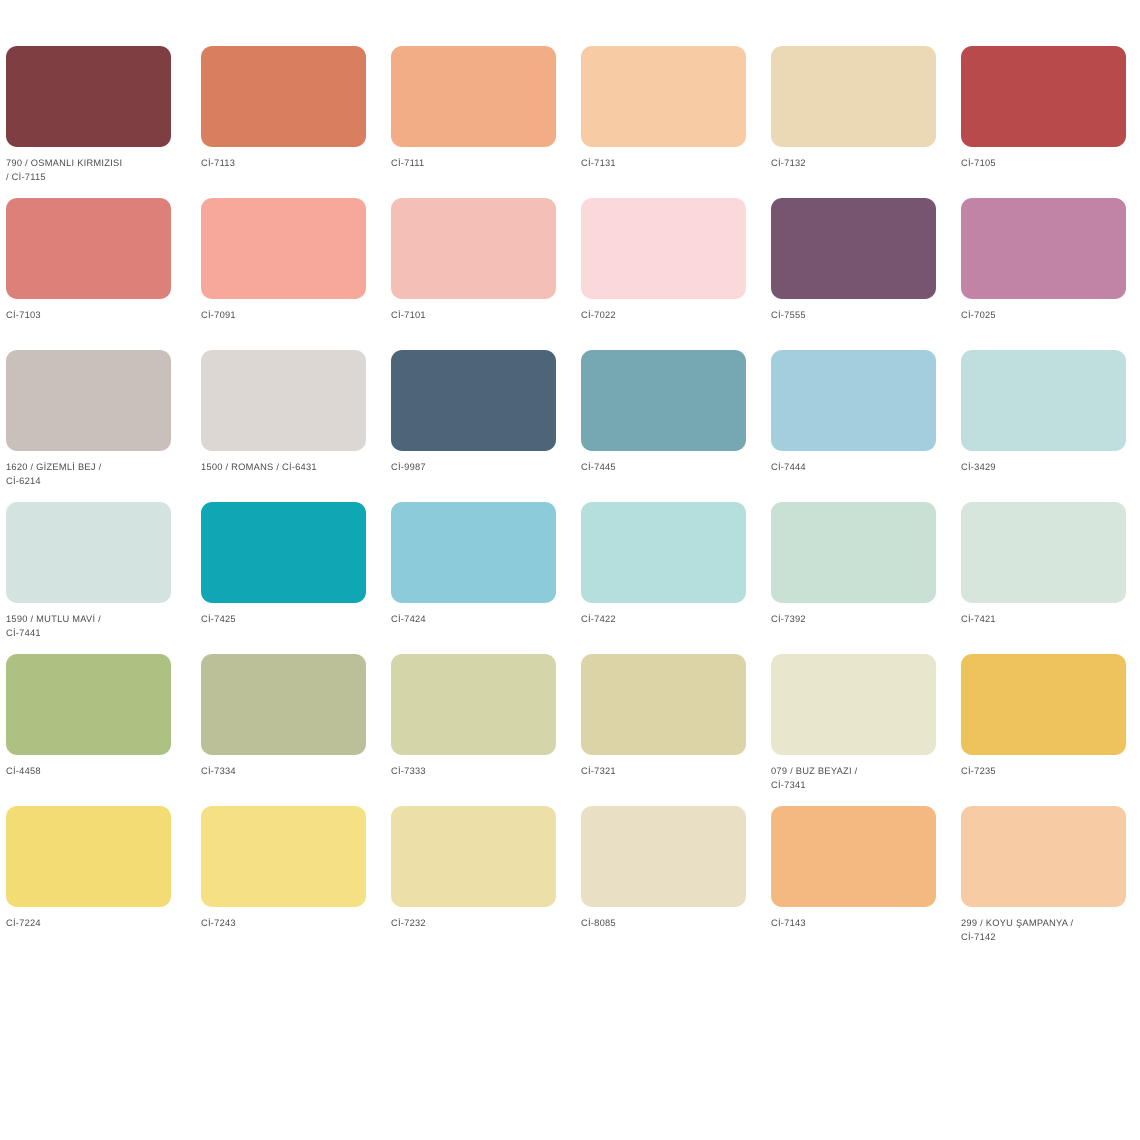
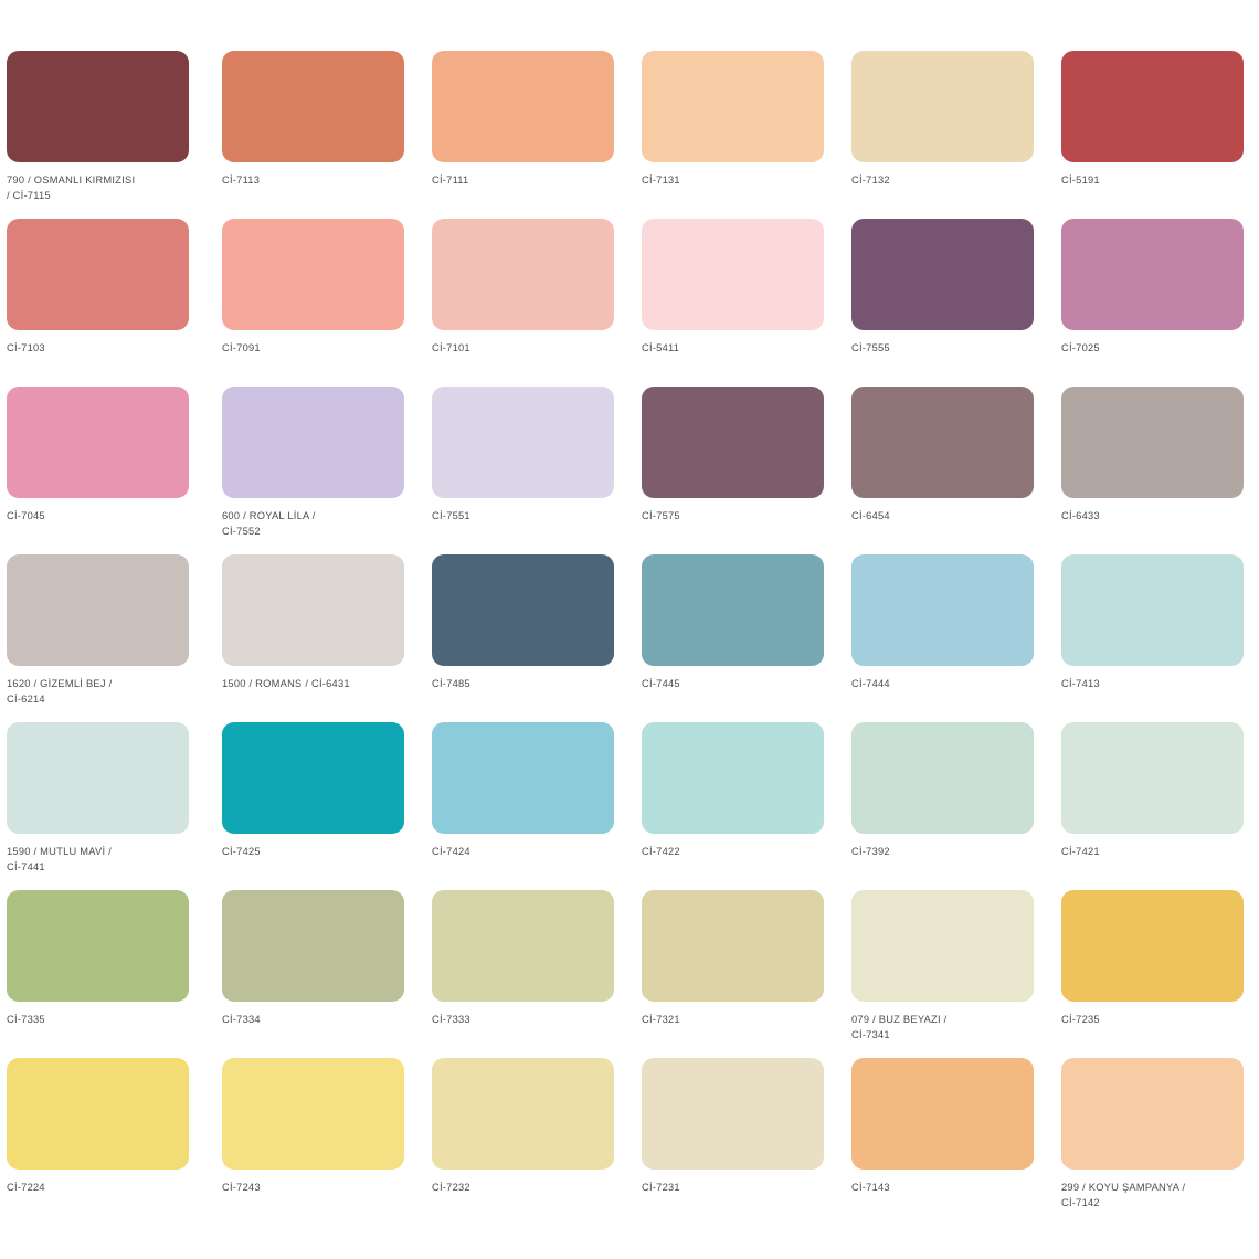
  790 / OSMANLI KIRMIZISI
  / Cİ-7115
  Cİ-7113
  Cİ-7111
  Cİ-7131
  Cİ-7132
- Cİ-7105
+ Cİ-5191
  Cİ-7103
  Cİ-7091
  Cİ-7101
- Cİ-7022
+ Cİ-5411
  Cİ-7555
  Cİ-7025
+ Cİ-7045
+ 600 / ROYAL LİLA /
+ Cİ-7552
+ Cİ-7551
+ Cİ-7575
+ Cİ-6454
+ Cİ-6433
  1620 / GİZEMLİ BEJ /
  Cİ-6214
  1500 / ROMANS / Cİ-6431
- Cİ-9987
+ Cİ-7485
  Cİ-7445
  Cİ-7444
- Cİ-3429
+ Cİ-7413
  1590 / MUTLU MAVİ /
  Cİ-7441
  Cİ-7425
  Cİ-7424
  Cİ-7422
  Cİ-7392
  Cİ-7421
- Cİ-4458
+ Cİ-7335
  Cİ-7334
  Cİ-7333
  Cİ-7321
  079 / BUZ BEYAZI /
  Cİ-7341
  Cİ-7235
  Cİ-7224
  Cİ-7243
  Cİ-7232
- Cİ-8085
+ Cİ-7231
  Cİ-7143
  299 / KOYU ŞAMPANYA /
  Cİ-7142
